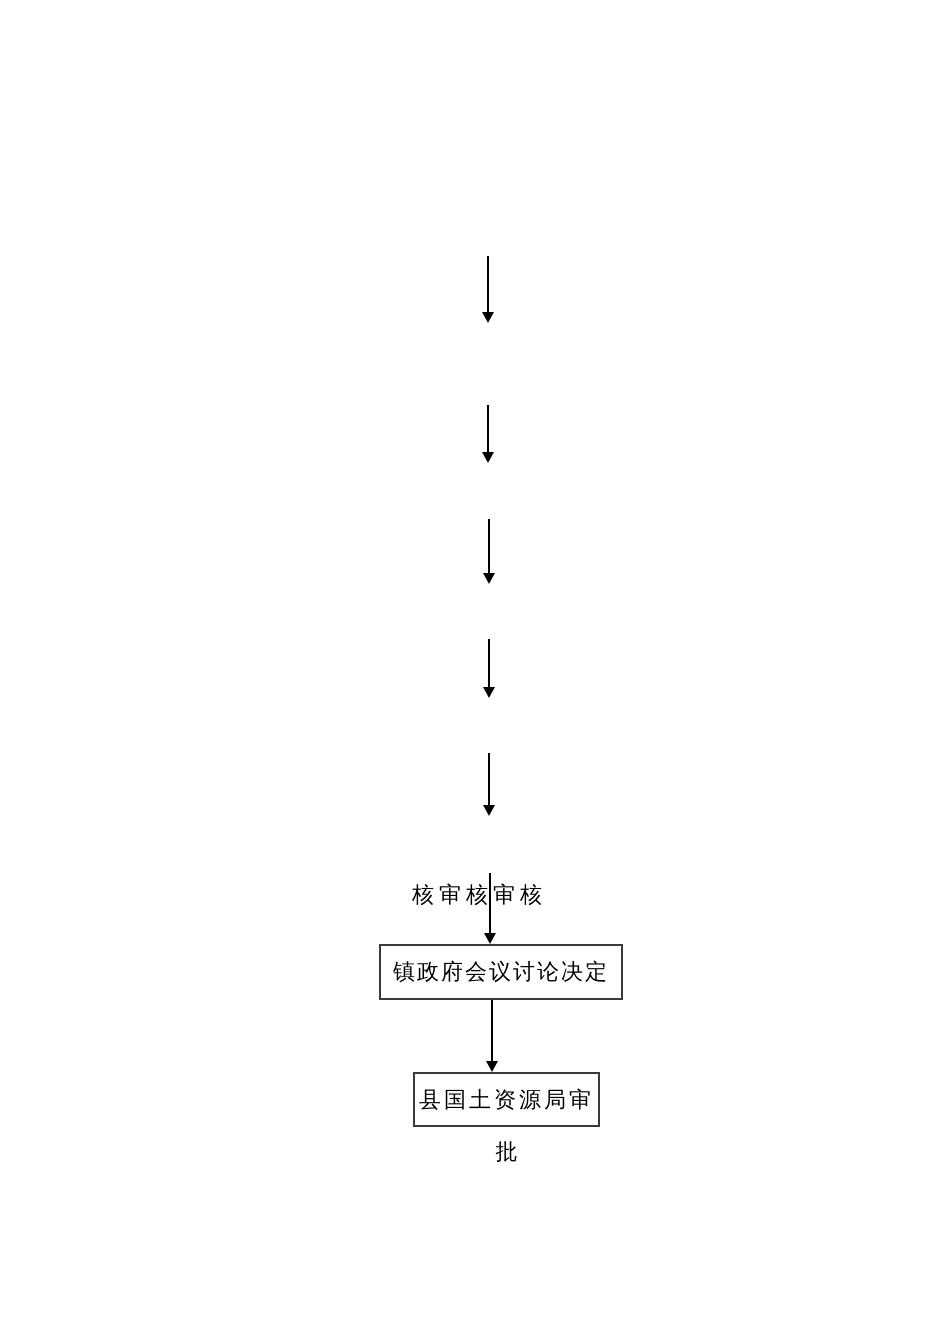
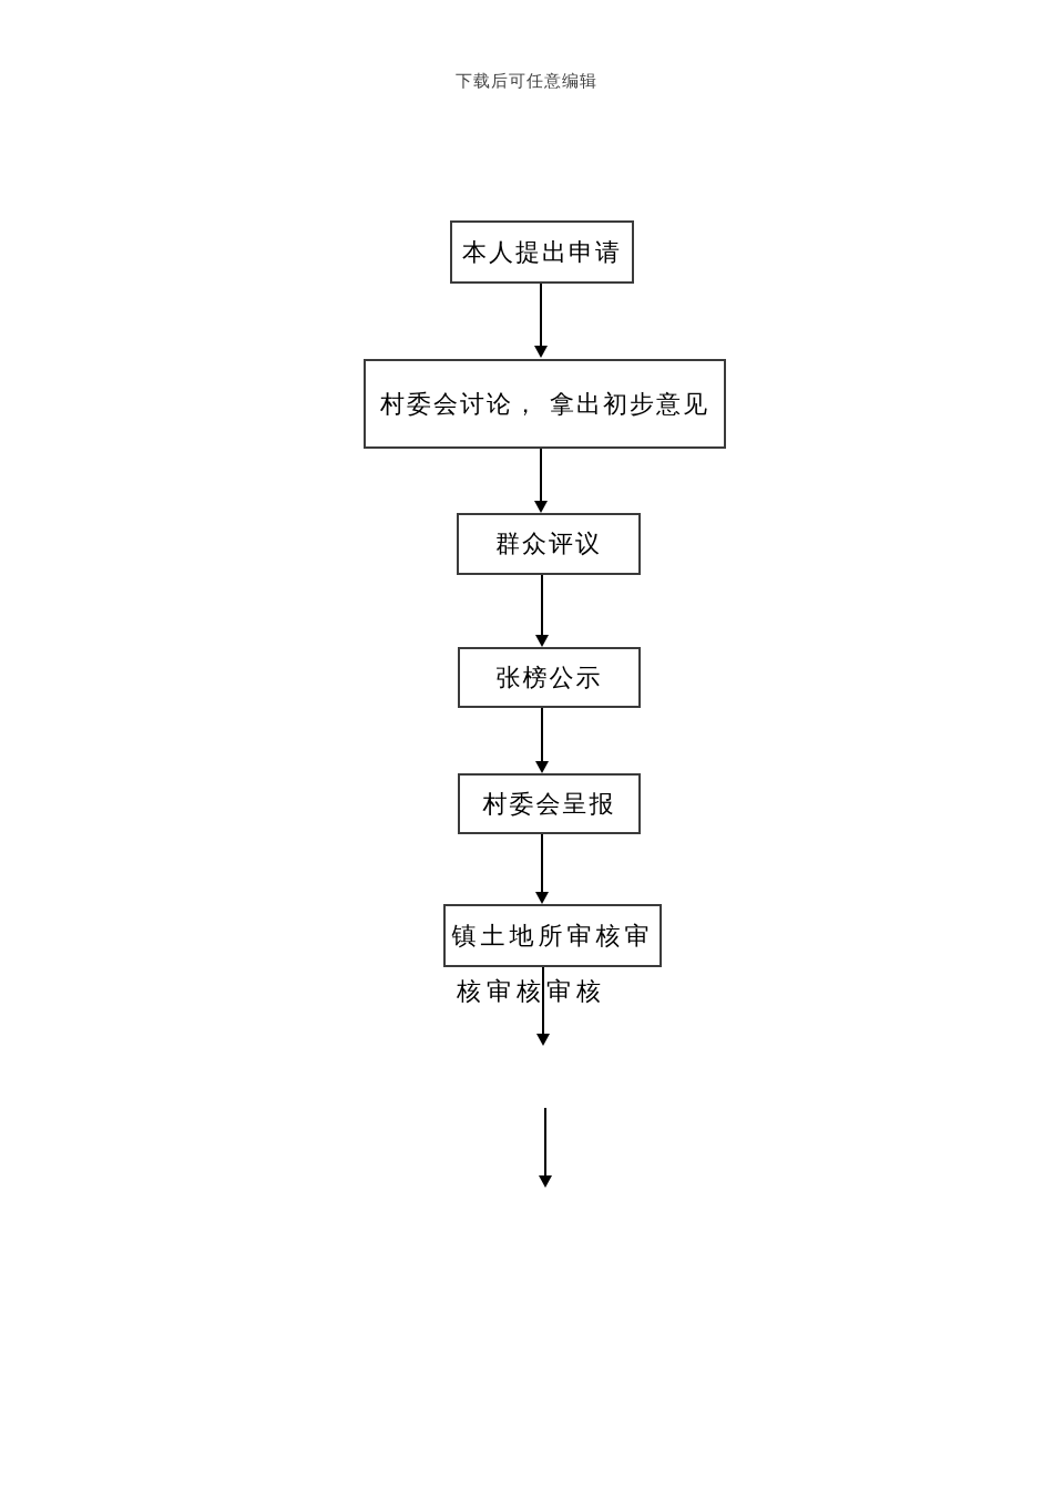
+ 下载后可任意编辑
+ 本人提出申请
+ 村委会讨论， 拿出初步意见
+ 群众评议
+ 张榜公示
+ 村委会呈报
+ 镇土地所审核审
  核审核审核
- 镇政府会议讨论决定
- 县国土资源局审
- 批
